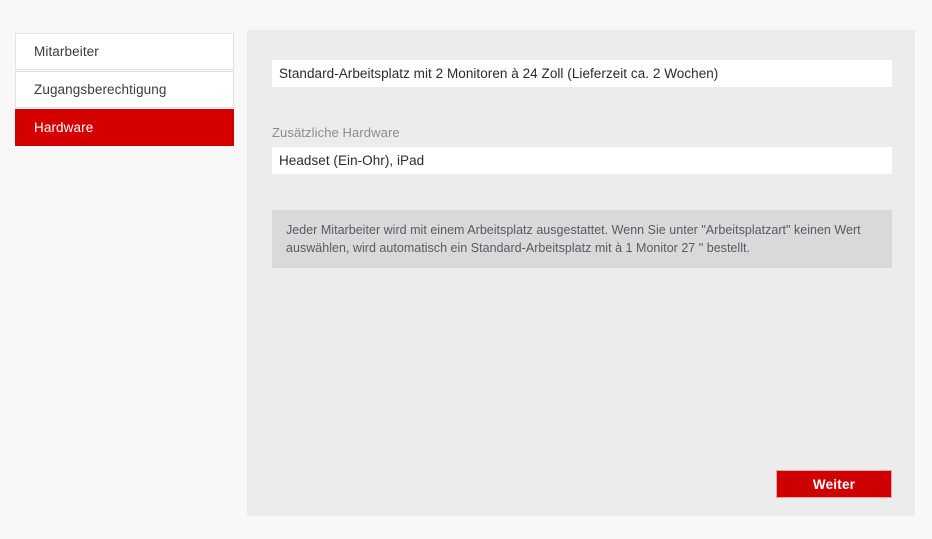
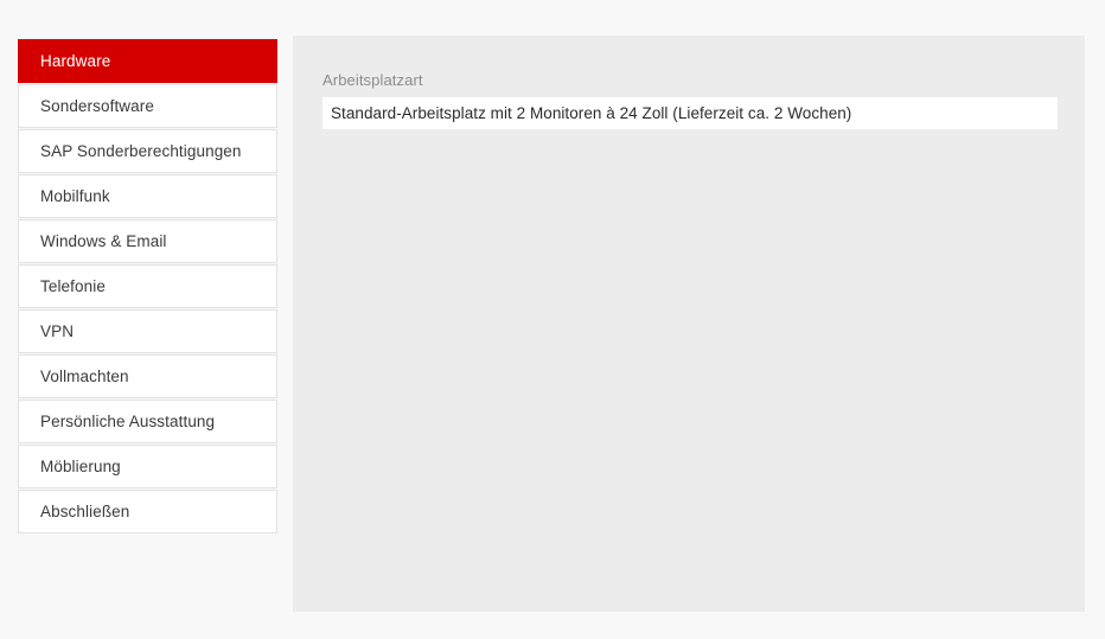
- Mitarbeiter
- Zugangsberechtigung
  Hardware
+ Sondersoftware
+ SAP Sonderberechtigungen
+ Mobilfunk
+ Windows & Email
+ Telefonie
+ VPN
+ Vollmachten
+ Persönliche Ausstattung
+ Möblierung
+ Abschließen
+ Arbeitsplatzart
  Standard-Arbeitsplatz mit 2 Monitoren à 24 Zoll (Lieferzeit ca. 2 Wochen)
- Zusätzliche Hardware
- Headset (Ein-Ohr), iPad
- Jeder Mitarbeiter wird mit einem Arbeitsplatz ausgestattet. Wenn Sie unter "Arbeitsplatzart" keinen Wert auswählen, wird automatisch ein Standard-Arbeitsplatz mit à 1 Monitor 27 " bestellt.
- Weiter
